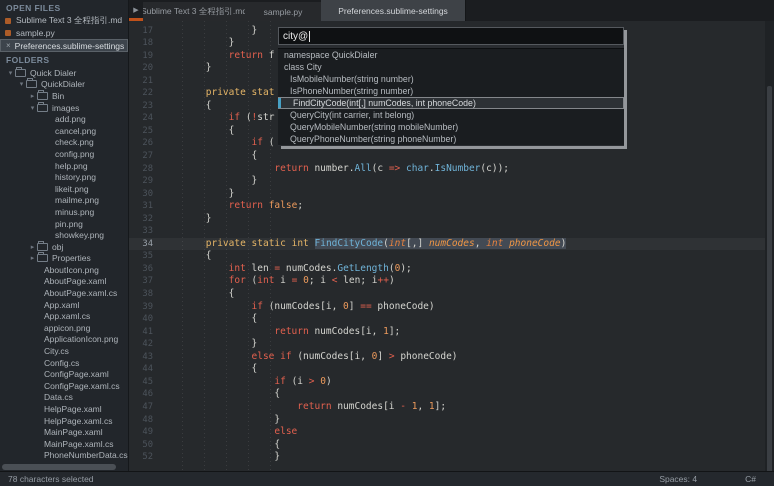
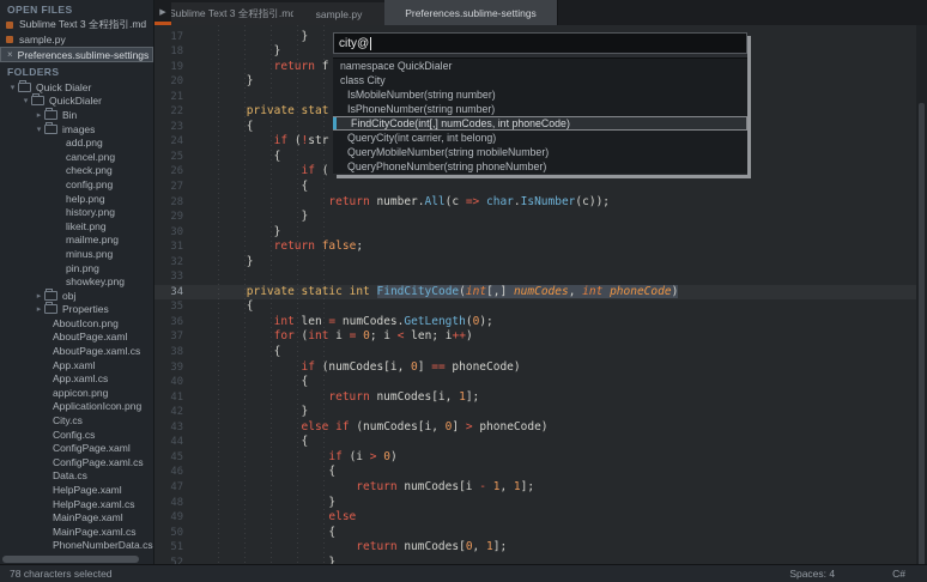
  Sublime Text 3 全程指引.m
  sample.py
  Preferences.sublime-settings
  17
  }
  18
  }
  19
  return f
  20
  }
  21
  22
  private stat
  23
  {
  24
  if (!str
  25
  {
  26
  if (
  27
  {
  28
  return number.All(c => char.IsNumber(c));
  29
  }
  30
  }
  31
  return false;
  32
  }
  33
  34
  private static int FindCityCode(int[,] numCodes, int phoneCode)
  35
  {
  36
  int len = numCodes.GetLength(0);
  37
  for (int i = 0; i < len; i++)
  38
  {
  39
  if (numCodes[i, 0] == phoneCode)
  40
  {
  41
  return numCodes[i, 1];
  42
  }
  43
  else if (numCodes[i, 0] > phoneCode)
  44
  {
  45
  if (i > 0)
  46
  {
  47
  return numCodes[i - 1, 1];
  48
  }
  49
  else
  50
  {
+ 51
+ return numCodes[0, 1];
  52
  }
  OPEN FILES
  Sublime Text 3 全程指引.md
  sample.py
  ×
  Preferences.sublime-settings
  FOLDERS
  Quick Dialer
  QuickDialer
  Bin
  images
  add.png
  cancel.png
  check.png
  config.png
  help.png
  history.png
  likeit.png
  mailme.png
  minus.png
  pin.png
  showkey.png
  obj
  Properties
  AboutIcon.png
  AboutPage.xaml
  AboutPage.xaml.cs
  App.xaml
  App.xaml.cs
  appicon.png
  ApplicationIcon.png
  City.cs
  Config.cs
  ConfigPage.xaml
  ConfigPage.xaml.cs
  Data.cs
  HelpPage.xaml
  HelpPage.xaml.cs
  MainPage.xaml
  MainPage.xaml.cs
  PhoneNumberData.cs
  city@
  namespace QuickDialer
  class City
  IsMobileNumber(string number)
  IsPhoneNumber(string number)
  FindCityCode(int[,] numCodes, int phoneCode)
  QueryCity(int carrier, int belong)
  QueryMobileNumber(string mobileNumber)
  QueryPhoneNumber(string phoneNumber)
  78 characters selected
  Spaces: 4
  C#
